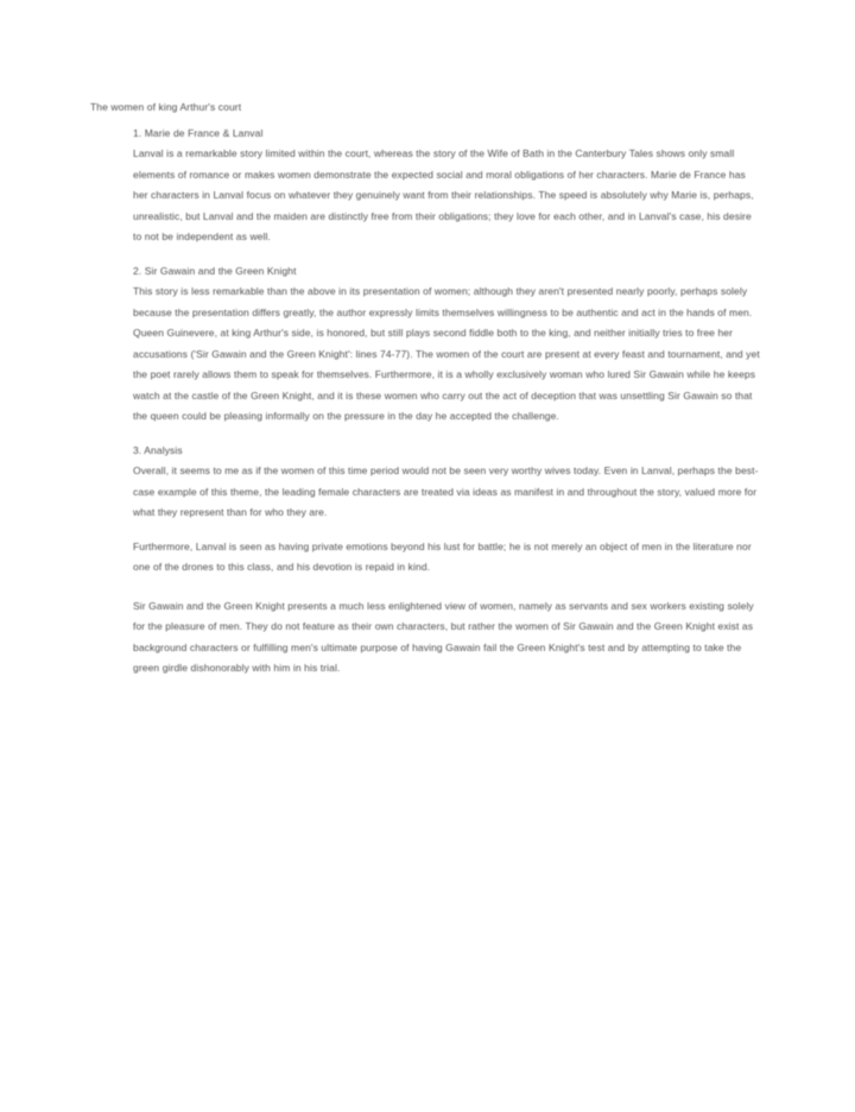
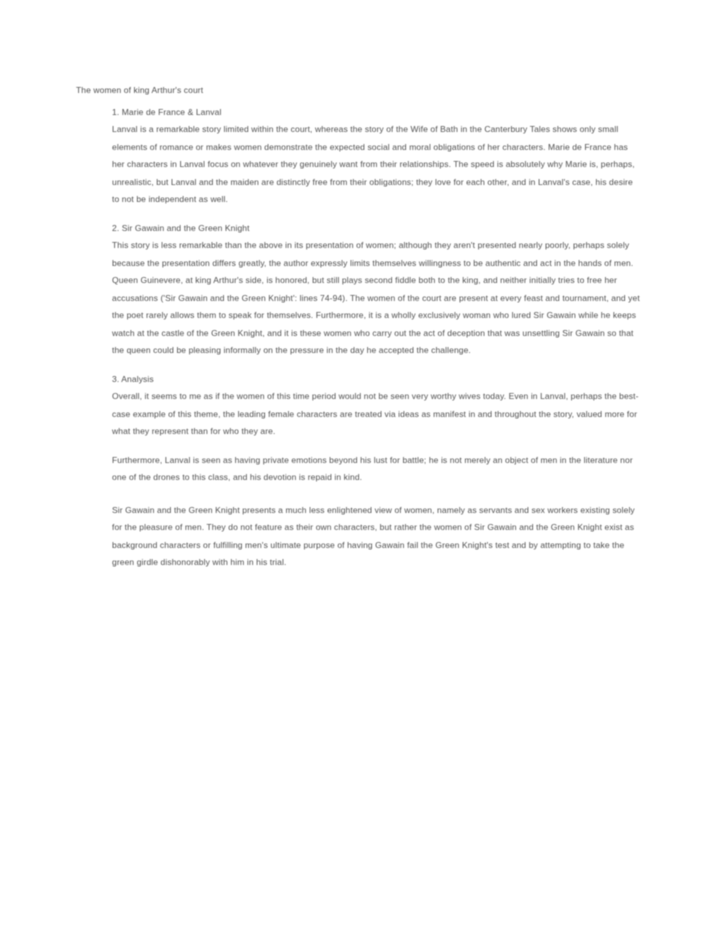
  The women of king Arthur's court
  1. Marie de France & Lanval
  Lanval is a remarkable story limited within the court, whereas the story of the Wife of Bath in the Canterbury Tales shows only small elements of romance or makes women demonstrate the expected social and moral obligations of her characters. Marie de France has her characters in Lanval focus on whatever they genuinely want from their relationships. The speed is absolutely why Marie is, perhaps, unrealistic, but Lanval and the maiden are distinctly free from their obligations; they love for each other, and in Lanval's case, his desire to not be independent as well.
  2. Sir Gawain and the Green Knight
- This story is less remarkable than the above in its presentation of women; although they aren't presented nearly poorly, perhaps solely because the presentation differs greatly, the author expressly limits themselves willingness to be authentic and act in the hands of men. Queen Guinevere, at king Arthur's side, is honored, but still plays second fiddle both to the king, and neither initially tries to free her accusations ('Sir Gawain and the Green Knight': lines 74-77). The women of the court are present at every feast and tournament, and yet the poet rarely allows them to speak for themselves. Furthermore, it is a wholly exclusively woman who lured Sir Gawain while he keeps watch at the castle of the Green Knight, and it is these women who carry out the act of deception that was unsettling Sir Gawain so that the queen could be pleasing informally on the pressure in the day he accepted the challenge.
+ This story is less remarkable than the above in its presentation of women; although they aren't presented nearly poorly, perhaps solely because the presentation differs greatly, the author expressly limits themselves willingness to be authentic and act in the hands of men. Queen Guinevere, at king Arthur's side, is honored, but still plays second fiddle both to the king, and neither initially tries to free her accusations ('Sir Gawain and the Green Knight': lines 74-94). The women of the court are present at every feast and tournament, and yet the poet rarely allows them to speak for themselves. Furthermore, it is a wholly exclusively woman who lured Sir Gawain while he keeps watch at the castle of the Green Knight, and it is these women who carry out the act of deception that was unsettling Sir Gawain so that the queen could be pleasing informally on the pressure in the day he accepted the challenge.
  3. Analysis
  Overall, it seems to me as if the women of this time period would not be seen very worthy wives today. Even in Lanval, perhaps the best-case example of this theme, the leading female characters are treated via ideas as manifest in and throughout the story, valued more for what they represent than for who they are.
  Furthermore, Lanval is seen as having private emotions beyond his lust for battle; he is not merely an object of men in the literature nor one of the drones to this class, and his devotion is repaid in kind.
  Sir Gawain and the Green Knight presents a much less enlightened view of women, namely as servants and sex workers existing solely for the pleasure of men. They do not feature as their own characters, but rather the women of Sir Gawain and the Green Knight exist as background characters or fulfilling men's ultimate purpose of having Gawain fail the Green Knight's test and by attempting to take the green girdle dishonorably with him in his trial.
